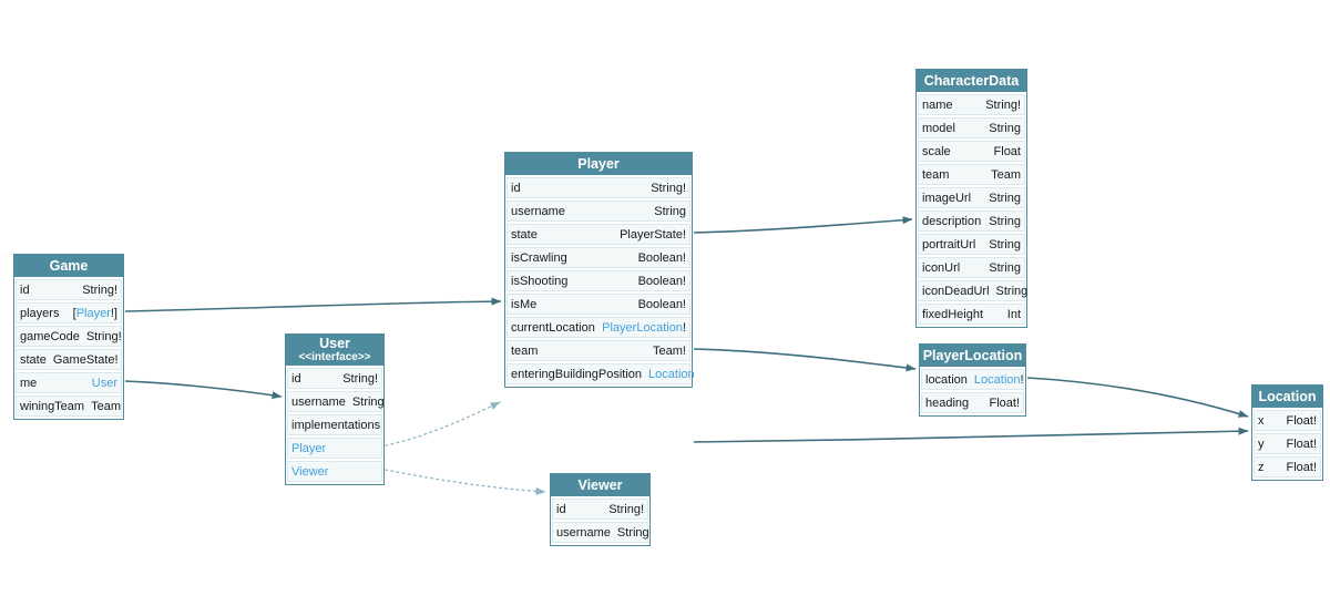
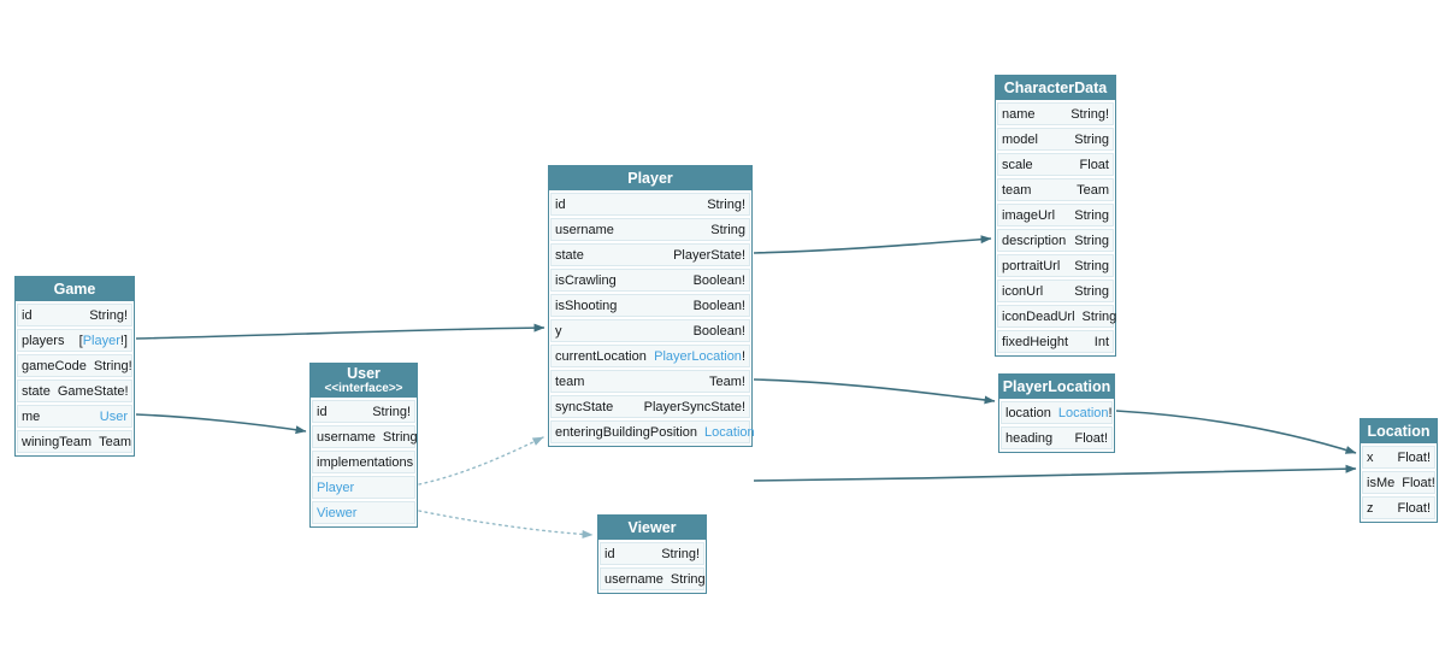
  Game
  id
  String!
  players
  [Player!]
  gameCode
  String!
  state
  GameState!
  me
  User
  winingTeam
  Team
  User
  <<interface>>
  id
  String!
  username
  String
  implementations
  Player
  Viewer
  Player
  id
  String!
  username
  String
  state
  PlayerState!
  isCrawling
  Boolean!
  isShooting
  Boolean!
- isMe
+ y
  Boolean!
  currentLocation
  PlayerLocation!
  team
  Team!
+ syncState
+ PlayerSyncState!
  enteringBuildingPosition
  Location
  Viewer
  id
  String!
  username
  String
  CharacterData
  name
  String!
  model
  String
  scale
  Float
  team
  Team
  imageUrl
  String
  description
  String
  portraitUrl
  String
  iconUrl
  String
  iconDeadUrl
  String
  fixedHeight
  Int
  PlayerLocation
  location
  Location!
  heading
  Float!
  Location
  x
  Float!
- y
+ isMe
  Float!
  z
  Float!
